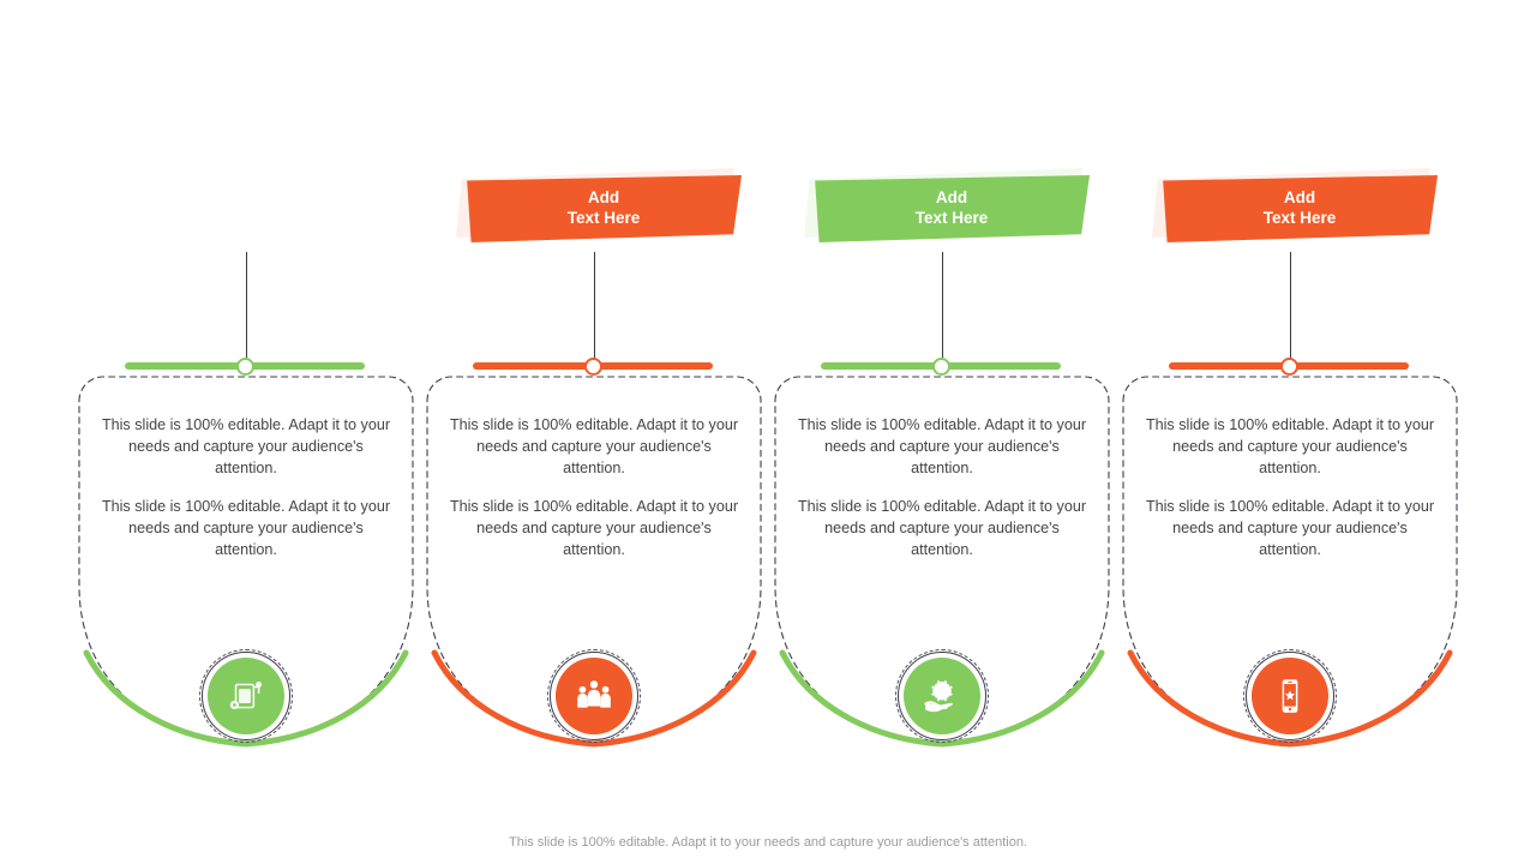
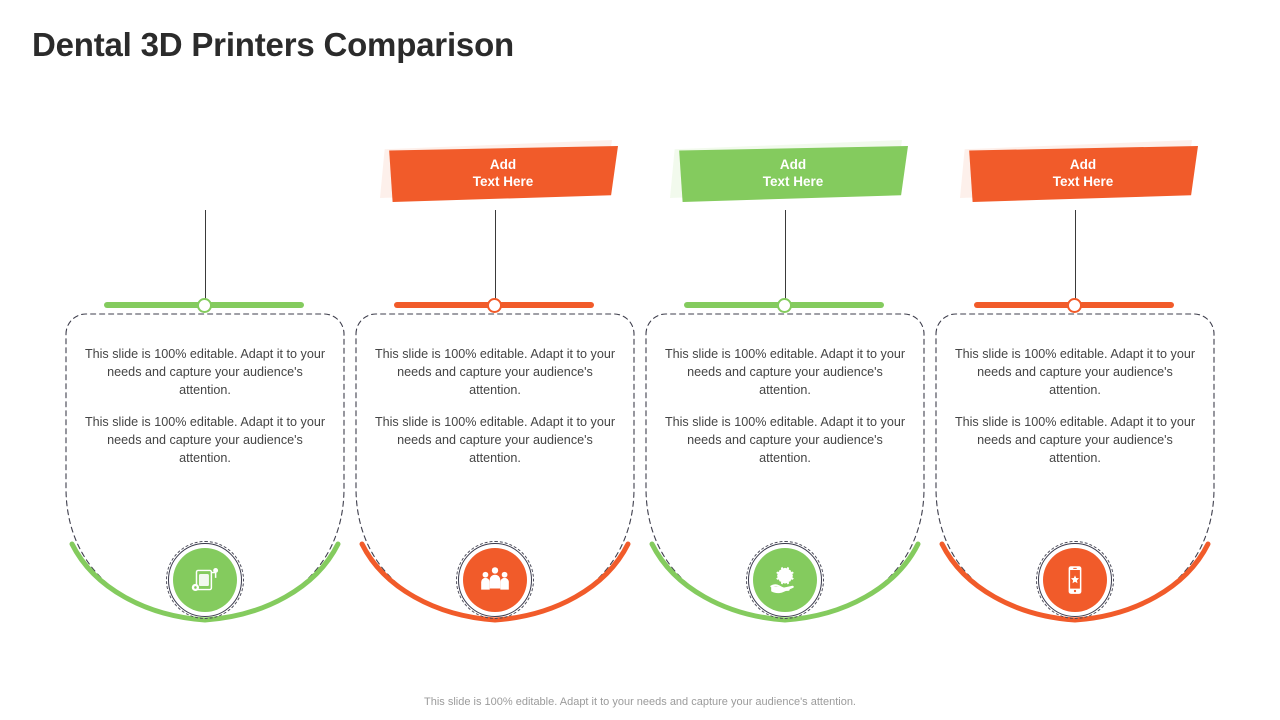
+ Dental 3D Printers Comparison
  This slide is 100% editable. Adapt it to your needs and capture your audience's attention.
  This slide is 100% editable. Adapt it to your needs and capture your audience's attention.
  Add
  Text Here
  This slide is 100% editable. Adapt it to your needs and capture your audience's attention.
  This slide is 100% editable. Adapt it to your needs and capture your audience's attention.
  Add
  Text Here
  This slide is 100% editable. Adapt it to your needs and capture your audience's attention.
  This slide is 100% editable. Adapt it to your needs and capture your audience's attention.
  Add
  Text Here
  This slide is 100% editable. Adapt it to your needs and capture your audience's attention.
  This slide is 100% editable. Adapt it to your needs and capture your audience's attention.
  This slide is 100% editable. Adapt it to your needs and capture your audience's attention.
